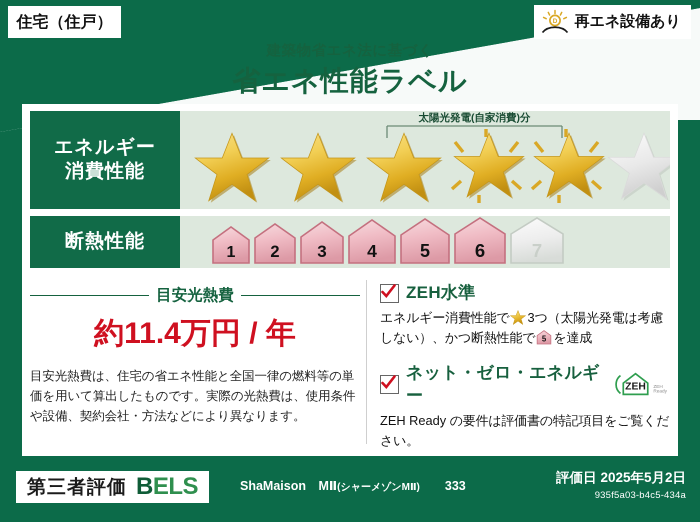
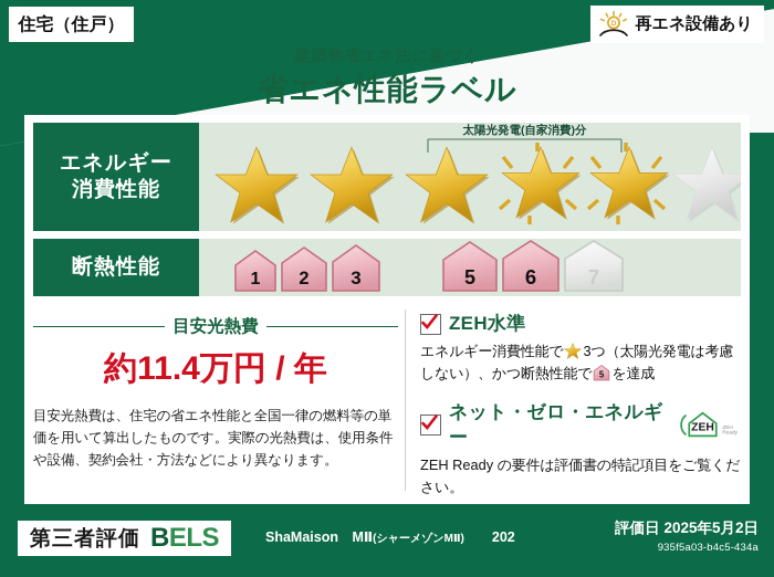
  住宅（住戸）
  再エネ設備あり
  建築物省エネ法に基づく
  省エネ性能ラベル
  エネルギー
  消費性能
  太陽光発電(自家消費)分
  断熱性能
  1
  2
  3
- 4
  5
  6
  7
  目安光熱費
  約11.4万円 / 年
  目安光熱費は、住宅の省エネ性能と全国一律の燃料等の単価を用いて算出したものです。実際の光熱費は、使用条件や設備、契約会社・方法などにより異なります。
  ZEH水準
  エネルギー消費性能で 3つ（太陽光発電は考慮しない）、かつ断熱性能で
  5
  を達成
  ネット・ゼロ・エネルギー
  ZEH
  ZEH Ready の要件は評価書の特記項目をご覧ください。
  第三者評価
  BELS
- ShaMaison MⅡ(シャーメゾンMⅡ) 333
+ ShaMaison MⅡ(シャーメゾンMⅡ) 202
  評価日 2025年5月2日
  935f5a03-b4c5-434a
